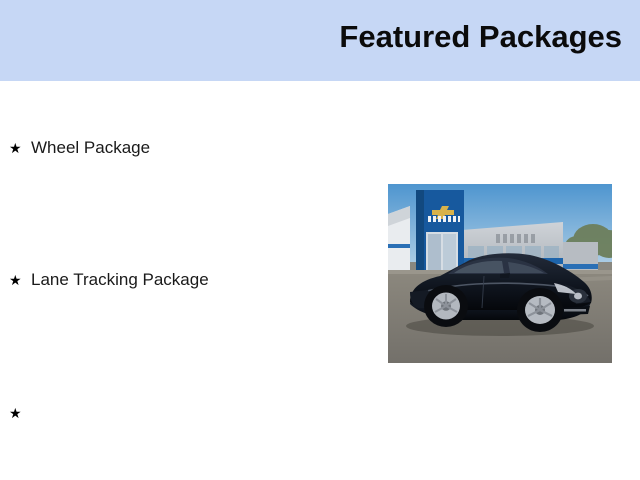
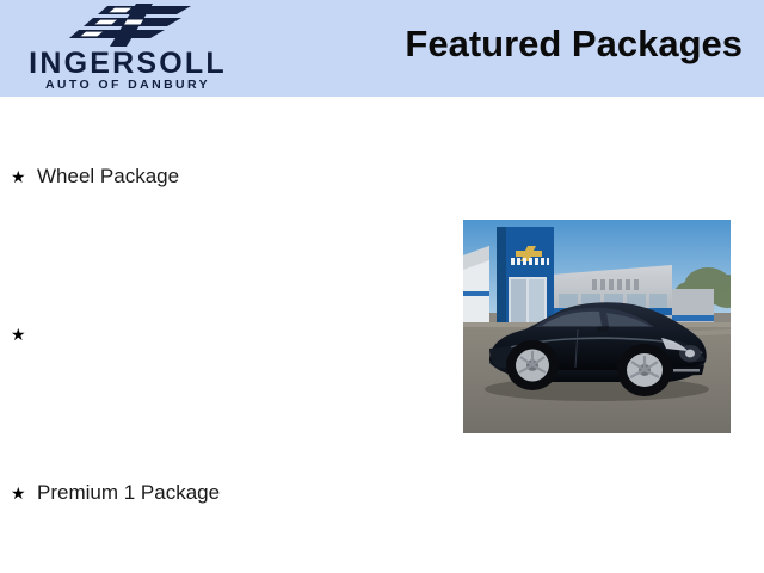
+ INGERSOLL
+ AUTO OF DANBURY
  Featured Packages
  ★
  Wheel Package
  ★
- Lane Tracking Package
  ★
+ Premium 1 Package
